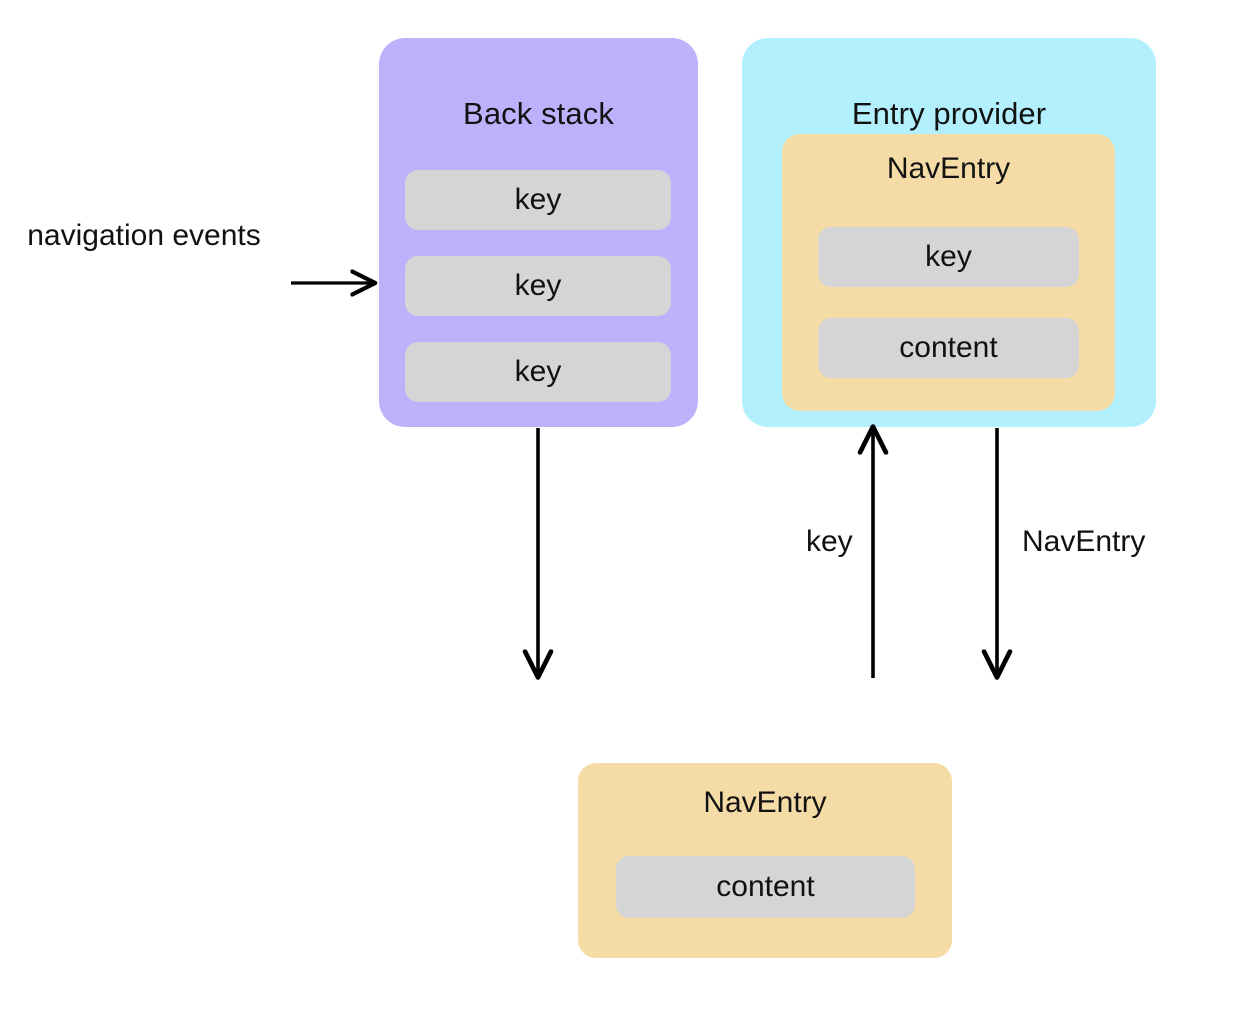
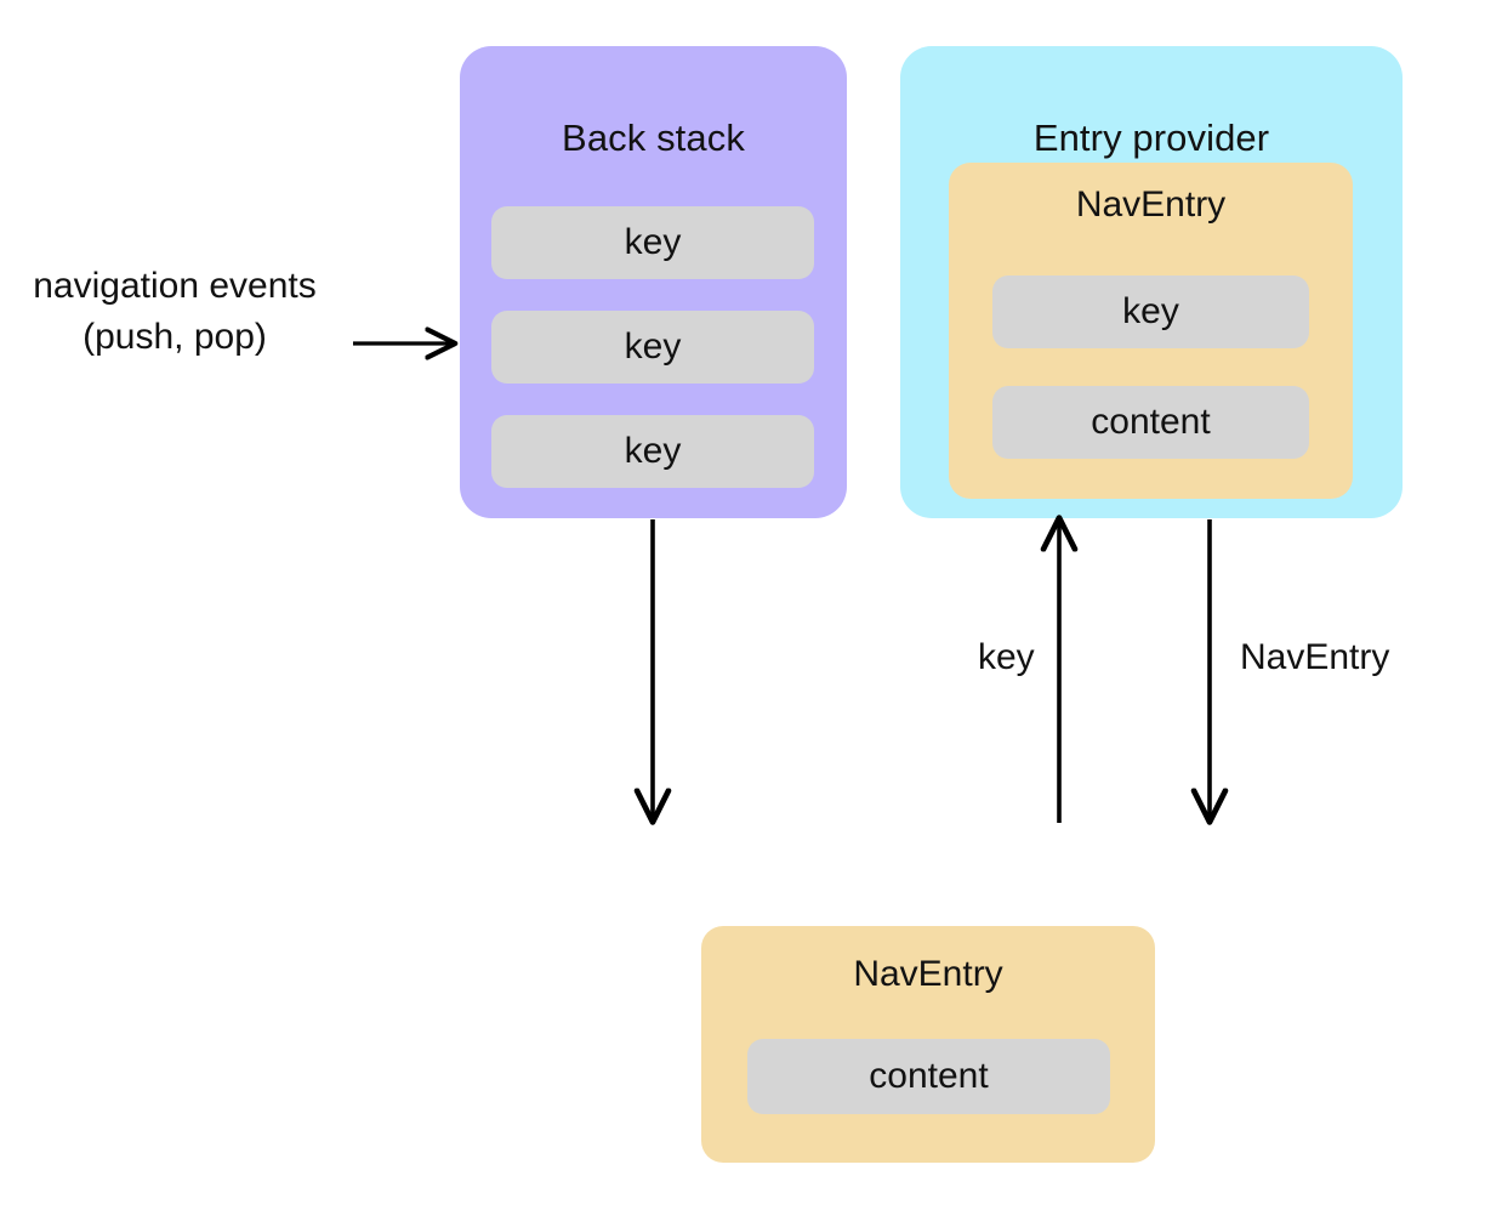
  navigation events
+ (push, pop)
  Back stack
  key
  key
  key
  Entry provider
  NavEntry
  key
  content
  NavEntry
  content
  key
  NavEntry
